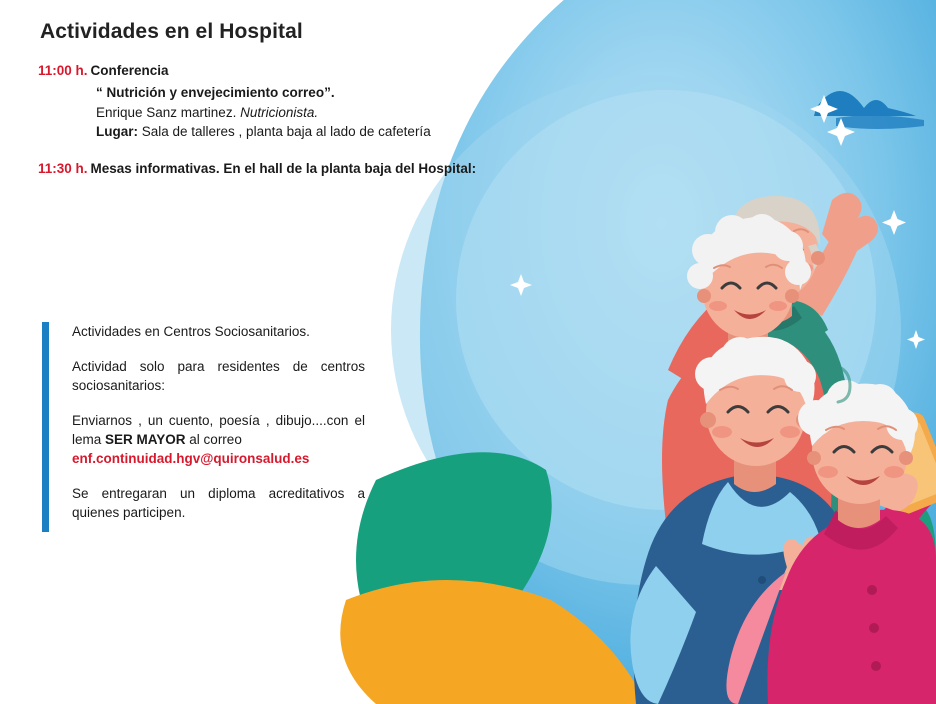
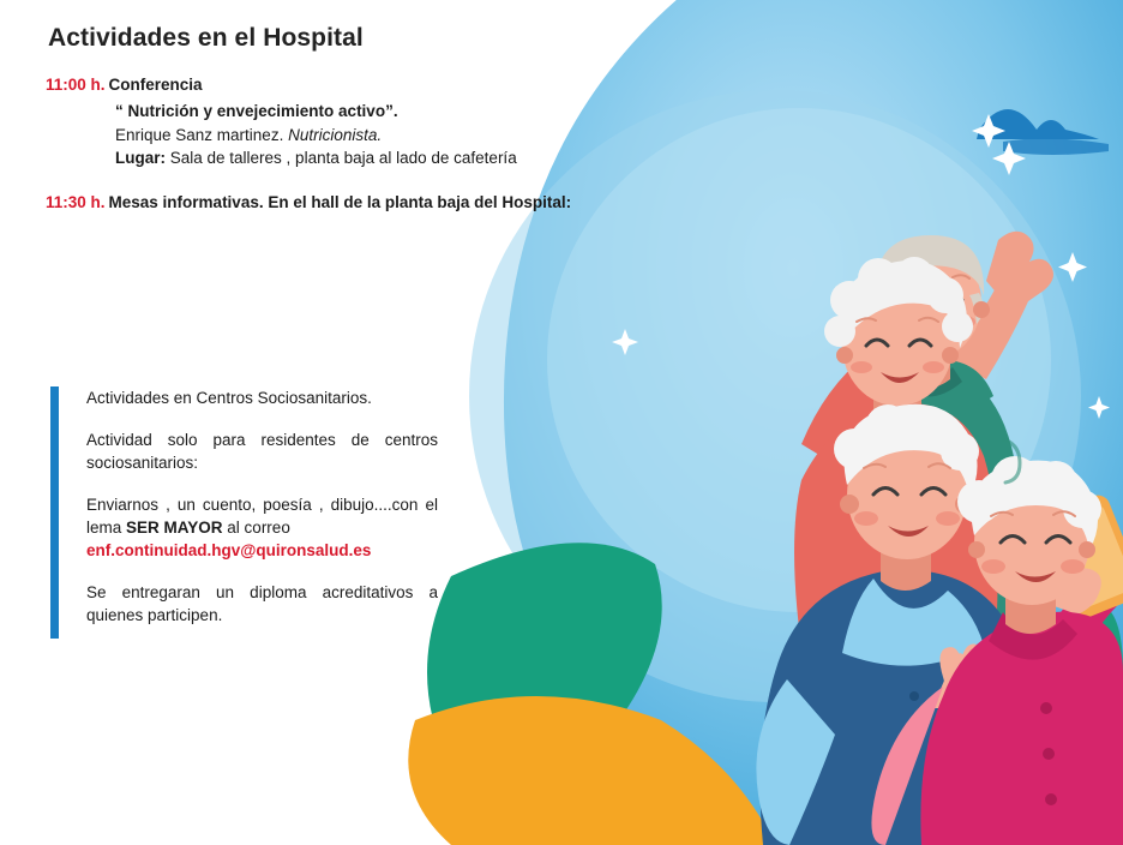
  Actividades en el Hospital
  11:00 h. Conferencia
- “ Nutrición y envejecimiento correo”.
+ “ Nutrición y envejecimiento activo”.
  Enrique Sanz martinez. Nutricionista.
  Lugar: Sala de talleres , planta baja al lado de cafetería
  11:30 h. Mesas informativas. En el hall de la planta baja del Hospital:
  Actividades en Centros Sociosanitarios.
  Actividad solo para residentes de centros sociosanitarios:
  Enviarnos , un cuento, poesía , dibujo....con el lema SER MAYOR al correo
  enf.continuidad.hgv@quironsalud.es
  Se entregaran un diploma acreditativos a quienes participen.
